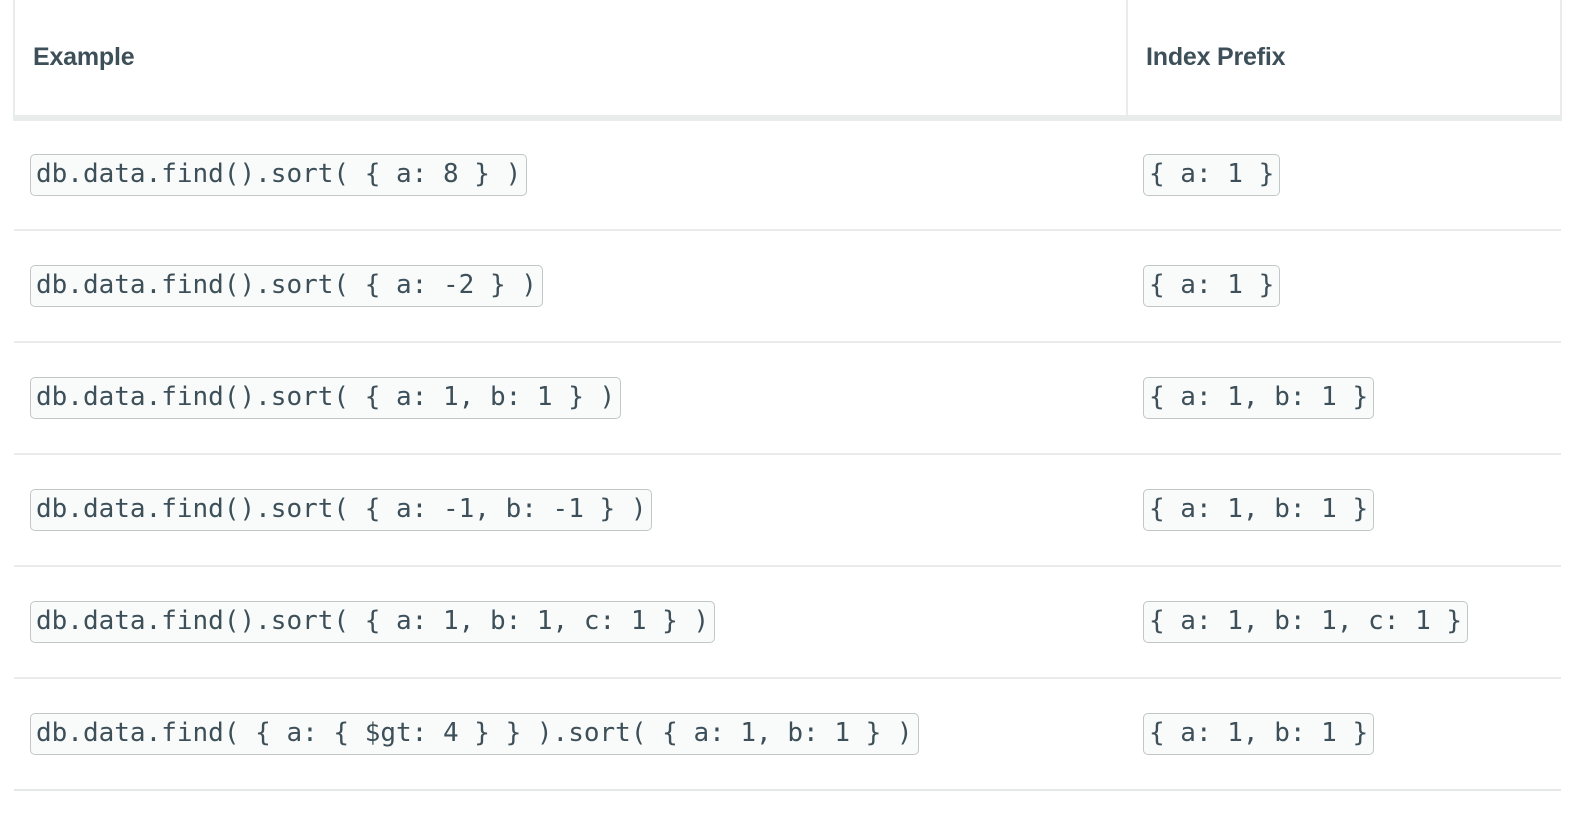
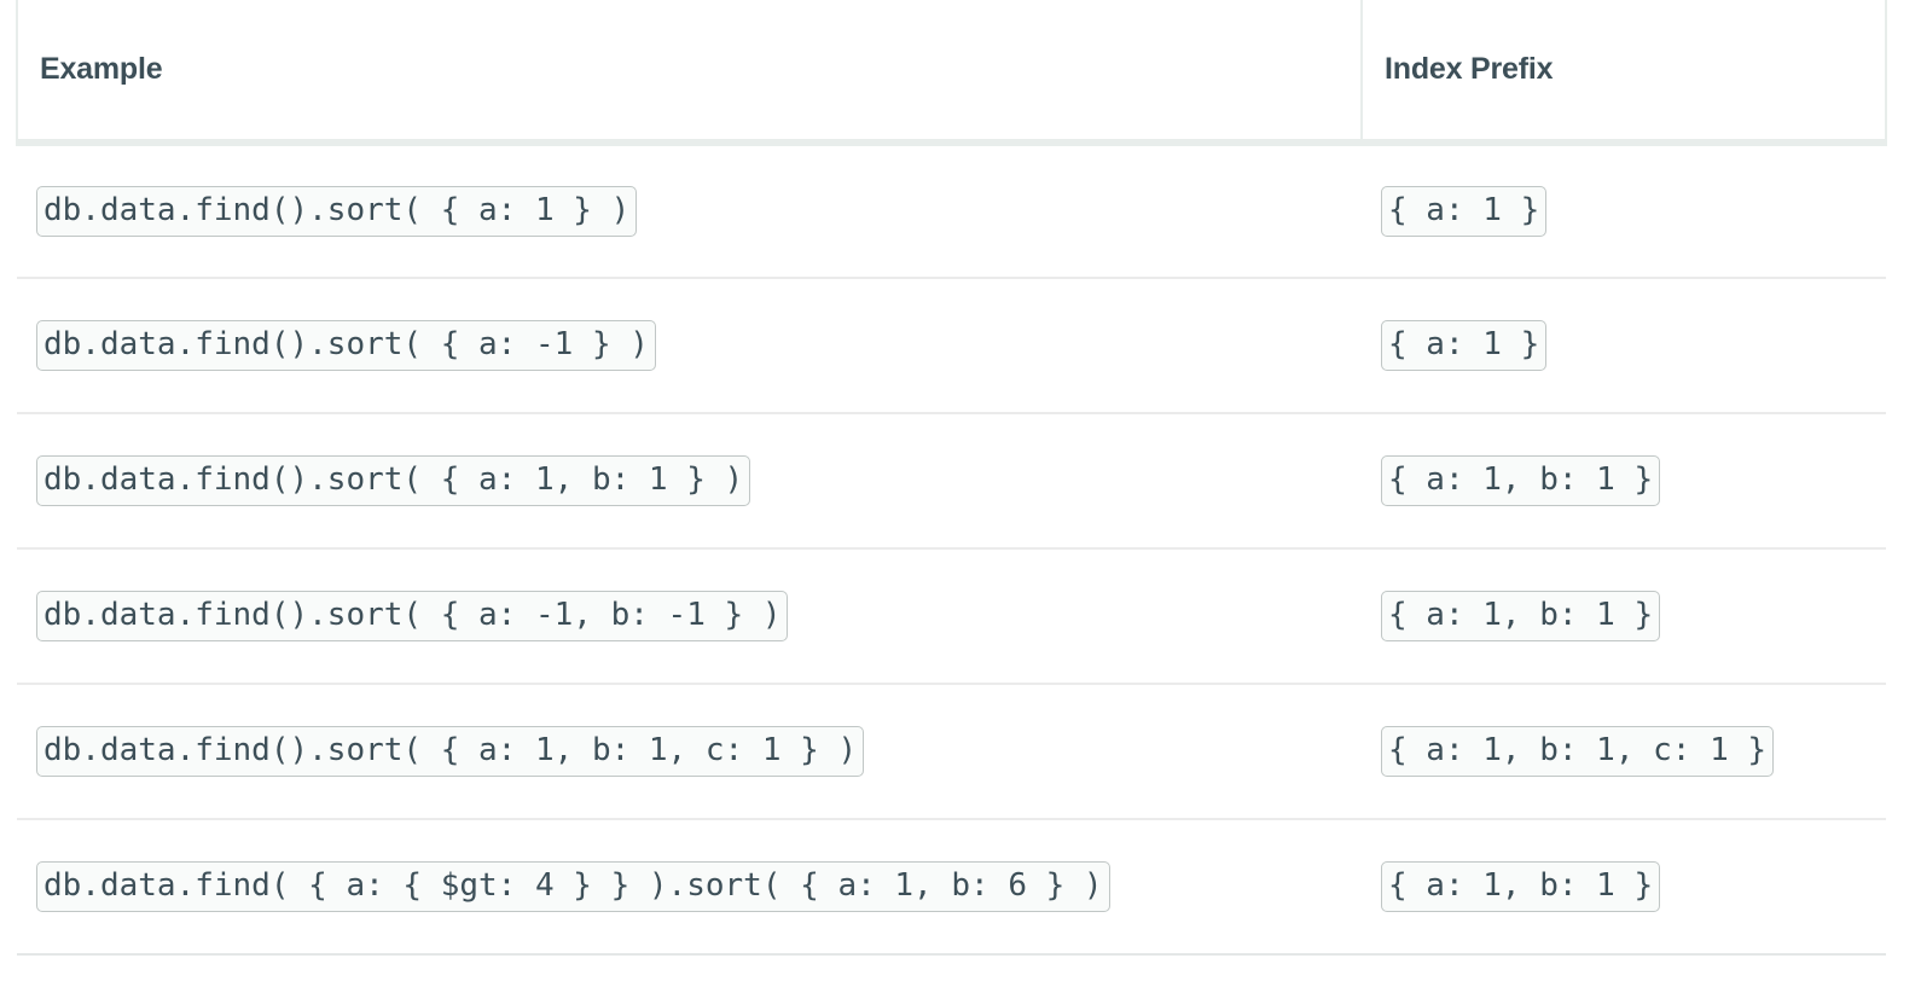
  Example	Index Prefix
- db.data.find().sort( { a: 8 } )	{ a: 1 }
+ db.data.find().sort( { a: 1 } )	{ a: 1 }
- db.data.find().sort( { a: -2 } )	{ a: 1 }
+ db.data.find().sort( { a: -1 } )	{ a: 1 }
  db.data.find().sort( { a: 1, b: 1 } )	{ a: 1, b: 1 }
  db.data.find().sort( { a: -1, b: -1 } )	{ a: 1, b: 1 }
  db.data.find().sort( { a: 1, b: 1, c: 1 } )	{ a: 1, b: 1, c: 1 }
- db.data.find( { a: { $gt: 4 } } ).sort( { a: 1, b: 1 } )	{ a: 1, b: 1 }
+ db.data.find( { a: { $gt: 4 } } ).sort( { a: 1, b: 6 } )	{ a: 1, b: 1 }
